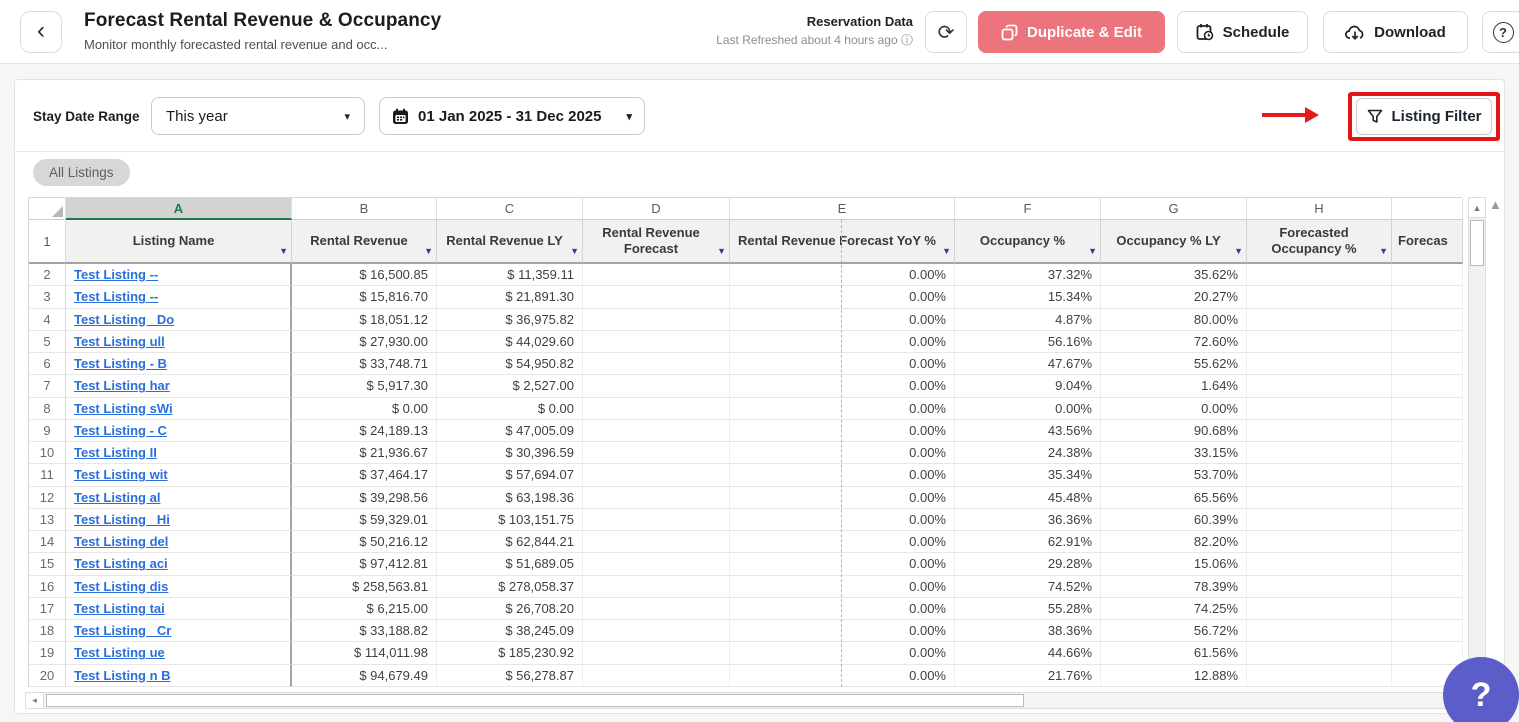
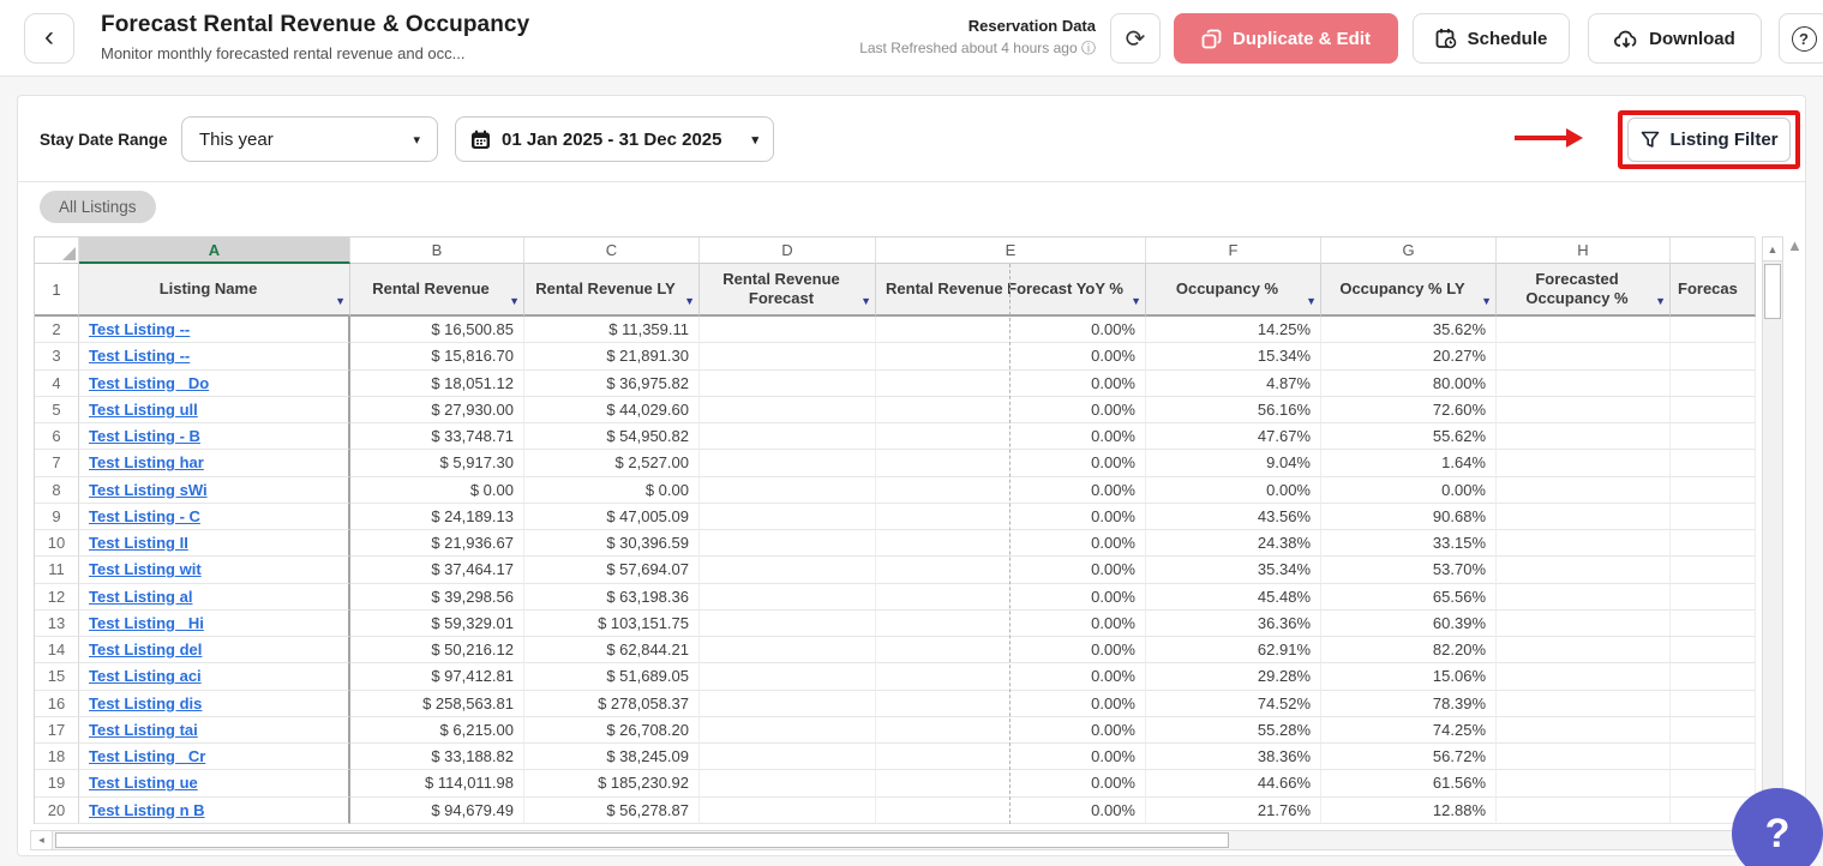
  ‹
  Forecast Rental Revenue & Occupancy
  Monitor monthly forecasted rental revenue and occ...
  Reservation Data
  Last Refreshed about 4 hours ago ⓘ
  ⟳
  Duplicate & Edit
  Schedule
  Download
  ?
  Stay Date Range
  This year
  ▾
  01 Jan 2025 - 31 Dec 2025
  ▾
  Listing Filter
  All Listings
  A
  B
  C
  D
  E
  F
  G
  H
  1
  Listing Name
  ▼
  Rental Revenue
  ▼
  Rental Revenue LY
  ▼
  Rental Revenue Forecast
  ▼
  Rental Revenue Forecast YoY %
  ▼
  Occupancy %
  ▼
  Occupancy % LY
  ▼
  Forecasted Occupancy %
  ▼
  Forecas
  2
  Test Listing --
  $ 16,500.85
  $ 11,359.11
  0.00%
- 37.32%
+ 14.25%
  35.62%
  3
  Test Listing --
  $ 15,816.70
  $ 21,891.30
  0.00%
  15.34%
  20.27%
  4
  Test Listing _Do
  $ 18,051.12
  $ 36,975.82
  0.00%
  4.87%
  80.00%
  5
  Test Listing ull
  $ 27,930.00
  $ 44,029.60
  0.00%
  56.16%
  72.60%
  6
  Test Listing - B
  $ 33,748.71
  $ 54,950.82
  0.00%
  47.67%
  55.62%
  7
  Test Listing har
  $ 5,917.30
  $ 2,527.00
  0.00%
  9.04%
  1.64%
  8
  Test Listing sWi
  $ 0.00
  $ 0.00
  0.00%
  0.00%
  0.00%
  9
  Test Listing - C
  $ 24,189.13
  $ 47,005.09
  0.00%
  43.56%
  90.68%
  10
  Test Listing II
  $ 21,936.67
  $ 30,396.59
  0.00%
  24.38%
  33.15%
  11
  Test Listing wit
  $ 37,464.17
  $ 57,694.07
  0.00%
  35.34%
  53.70%
  12
  Test Listing al
  $ 39,298.56
  $ 63,198.36
  0.00%
  45.48%
  65.56%
  13
  Test Listing _Hi
  $ 59,329.01
  $ 103,151.75
  0.00%
  36.36%
  60.39%
  14
  Test Listing del
  $ 50,216.12
  $ 62,844.21
  0.00%
  62.91%
  82.20%
  15
  Test Listing aci
  $ 97,412.81
  $ 51,689.05
  0.00%
  29.28%
  15.06%
  16
  Test Listing dis
  $ 258,563.81
  $ 278,058.37
  0.00%
  74.52%
  78.39%
  17
  Test Listing tai
  $ 6,215.00
  $ 26,708.20
  0.00%
  55.28%
  74.25%
  18
  Test Listing _Cr
  $ 33,188.82
  $ 38,245.09
  0.00%
  38.36%
  56.72%
  19
  Test Listing ue
  $ 114,011.98
  $ 185,230.92
  0.00%
  44.66%
  61.56%
  20
  Test Listing n B
  $ 94,679.49
  $ 56,278.87
  0.00%
  21.76%
  12.88%
  ▲
  ◂
  ▲
  ?
